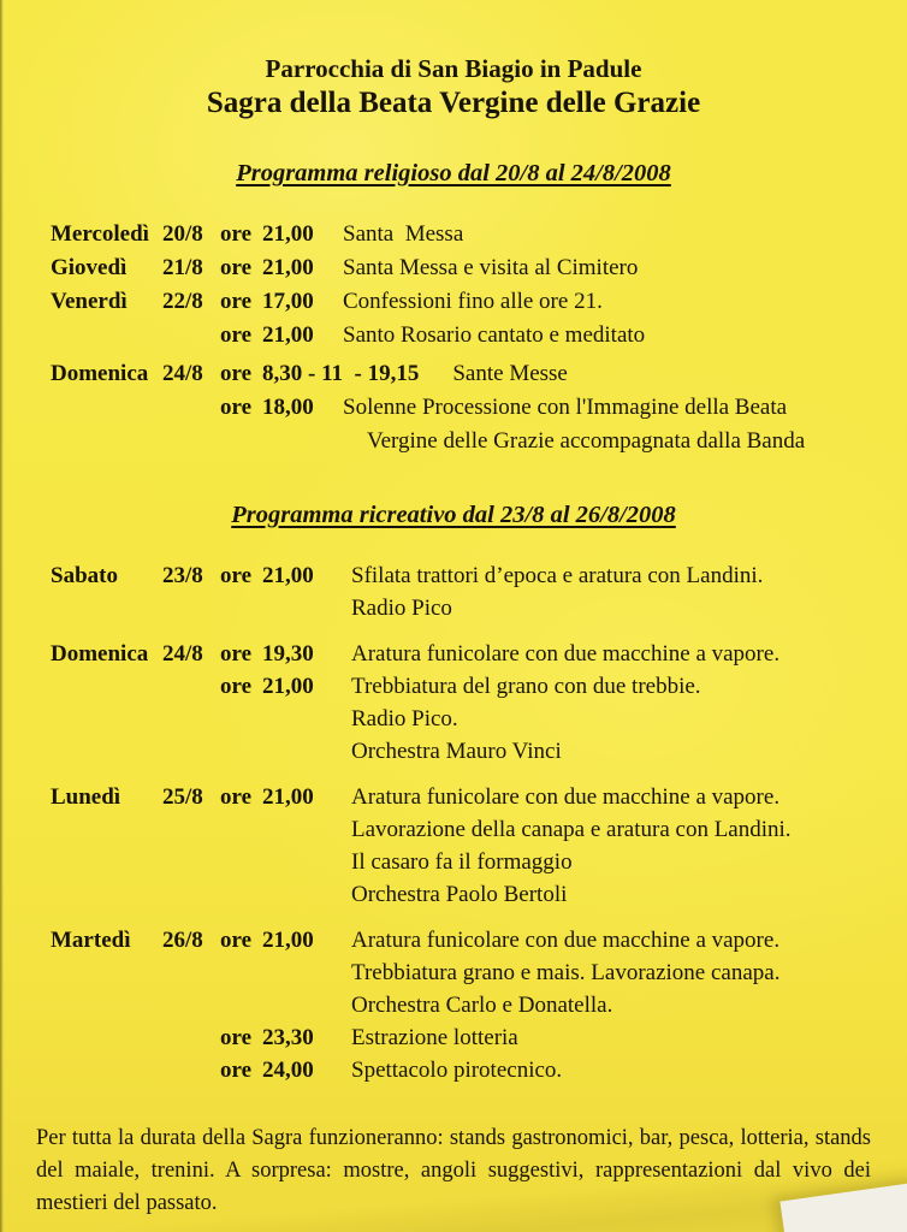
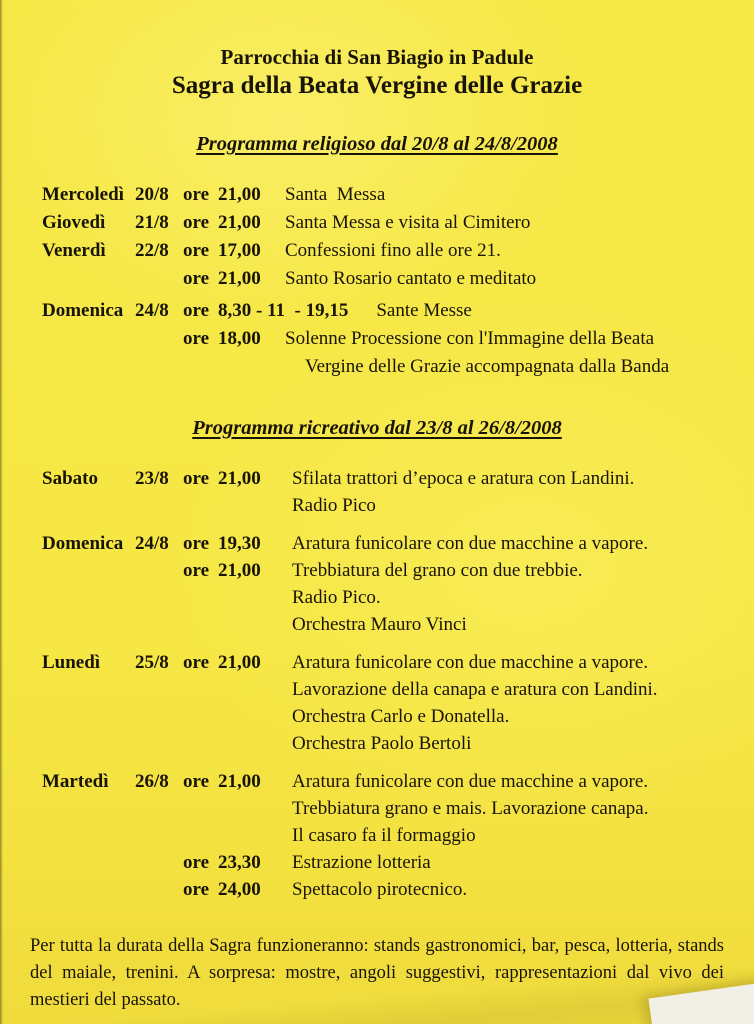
  Parrocchia di San Biagio in Padule
  Sagra della Beata Vergine delle Grazie
  Programma religioso dal 20/8 al 24/8/2008
  Mercoledì
  20/8
  ore
  21,00
  Santa Messa
  Giovedì
  21/8
  ore
  21,00
  Santa Messa e visita al Cimitero
  Venerdì
  22/8
  ore
  17,00
  Confessioni fino alle ore 21.
  ore
  21,00
  Santo Rosario cantato e meditato
  Domenica
  24/8
  ore
  8,30 - 11 - 19,15
  Sante Messe
  ore
  18,00
  Solenne Processione con l'Immagine della Beata
  Vergine delle Grazie accompagnata dalla Banda
  Programma ricreativo dal 23/8 al 26/8/2008
  Sabato
  23/8
  ore
  21,00
  Sfilata trattori d’epoca e aratura con Landini.
  Radio Pico
  Domenica
  24/8
  ore
  19,30
  Aratura funicolare con due macchine a vapore.
  ore
  21,00
  Trebbiatura del grano con due trebbie.
  Radio Pico.
  Orchestra Mauro Vinci
  Lunedì
  25/8
  ore
  21,00
  Aratura funicolare con due macchine a vapore.
  Lavorazione della canapa e aratura con Landini.
- Il casaro fa il formaggio
+ Orchestra Carlo e Donatella.
  Orchestra Paolo Bertoli
  Martedì
  26/8
  ore
  21,00
  Aratura funicolare con due macchine a vapore.
  Trebbiatura grano e mais. Lavorazione canapa.
- Orchestra Carlo e Donatella.
+ Il casaro fa il formaggio
  ore
  23,30
  Estrazione lotteria
  ore
  24,00
  Spettacolo pirotecnico.
  Per tutta la durata della Sagra funzioneranno: stands gastronomici, bar, pesca, lotteria, stands
